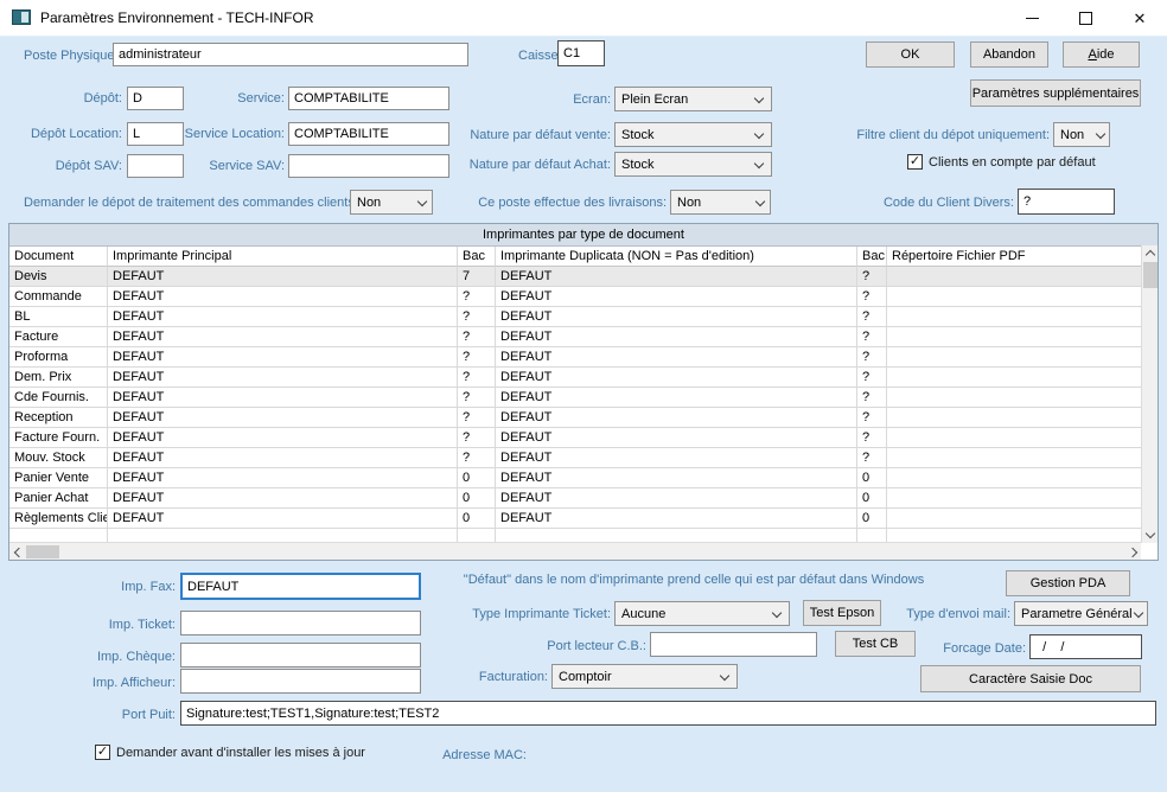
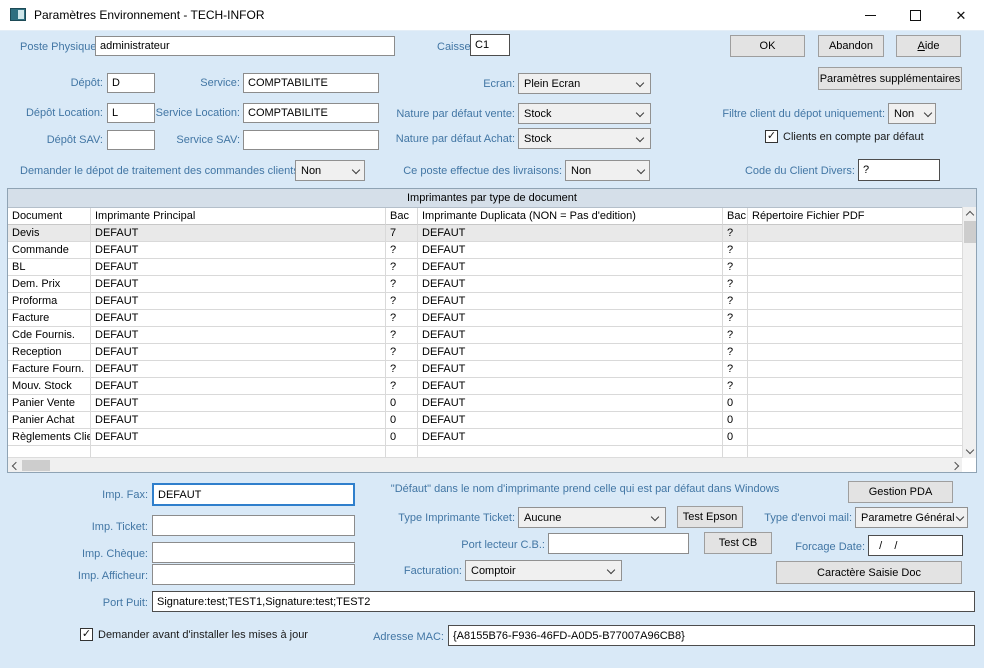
  Paramètres Environnement - TECH-INFOR
  ✕
  Poste Physique
  administrateur
  Caisse
  C1
  OK
  Abandon
  Aide
  Paramètres supplémentaires
  Dépôt:
  D
  Service:
  COMPTABILITE
  Ecran:
  Plein Ecran
  Dépôt Location:
  L
  Service Location:
  COMPTABILITE
  Nature par défaut vente:
  Stock
  Filtre client du dépot uniquement:
  Non
  Dépôt SAV:
  Service SAV:
  Nature par défaut Achat:
  Stock
  ✓
  Clients en compte par défaut
  Demander le dépot de traitement des commandes client
  Non
  Ce poste effectue des livraisons:
  Non
  Code du Client Divers:
  ?
  Imprimantes par type de document
  Document
  Imprimante Principal
  Bac
  Imprimante Duplicata (NON = Pas d'edition)
  Bac
  Répertoire Fichier PDF
  Devis
  DEFAUT
  7
  DEFAUT
  ?
  Commande
  DEFAUT
  ?
  DEFAUT
  ?
  BL
  DEFAUT
  ?
  DEFAUT
  ?
- Facture
+ Dem. Prix
  DEFAUT
  ?
  DEFAUT
  ?
  Proforma
  DEFAUT
  ?
  DEFAUT
  ?
- Dem. Prix
+ Facture
  DEFAUT
  ?
  DEFAUT
  ?
  Cde Fournis.
  DEFAUT
  ?
  DEFAUT
  ?
  Reception
  DEFAUT
  ?
  DEFAUT
  ?
  Facture Fourn.
  DEFAUT
  ?
  DEFAUT
  ?
  Mouv. Stock
  DEFAUT
  ?
  DEFAUT
  ?
  Panier Vente
  DEFAUT
  0
  DEFAUT
  0
  Panier Achat
  DEFAUT
  0
  DEFAUT
  0
  Règlements Clie
  DEFAUT
  0
  DEFAUT
  0
  Imp. Fax:
  DEFAUT
  "Défaut" dans le nom d'imprimante prend celle qui est par défaut dans Windows
  Gestion PDA
  Imp. Ticket:
  Type Imprimante Ticket:
  Aucune
  Test Epson
  Type d'envoi mail:
  Parametre Général
  Imp. Chèque:
  Port lecteur C.B.:
  Test CB
  Forcage Date:
  / /
  Imp. Afficheur:
  Facturation:
  Comptoir
  Caractère Saisie Doc
  Port Puit:
  Signature:test;TEST1,Signature:test;TEST2
  ✓
  Demander avant d'installer les mises à jour
  Adresse MAC:
+ {A8155B76-F936-46FD-A0D5-B77007A96CB8}
